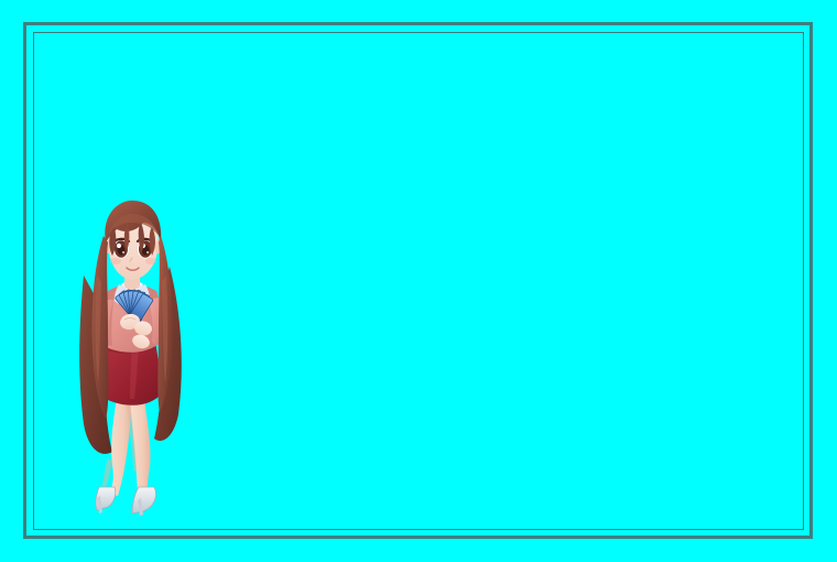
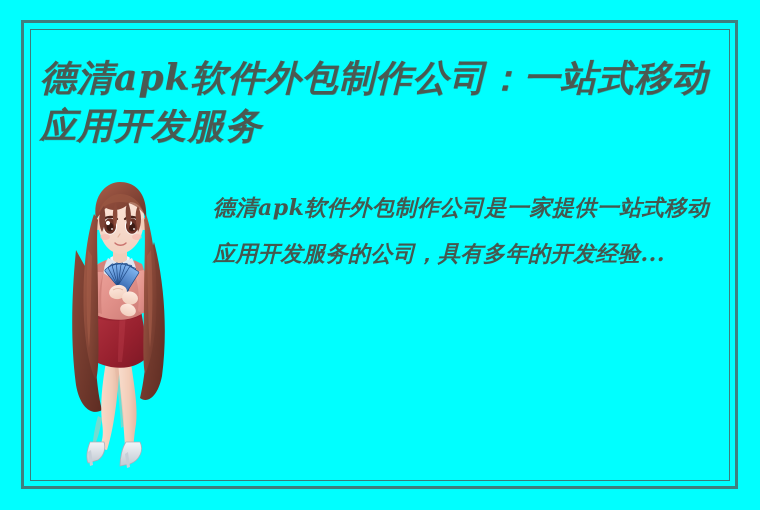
+ 德清apk软件外包制作公司：一站式移动应用开发服务
+ 德清apk软件外包制作公司是一家提供一站式移动应用开发服务的公司，具有多年的开发经验...
